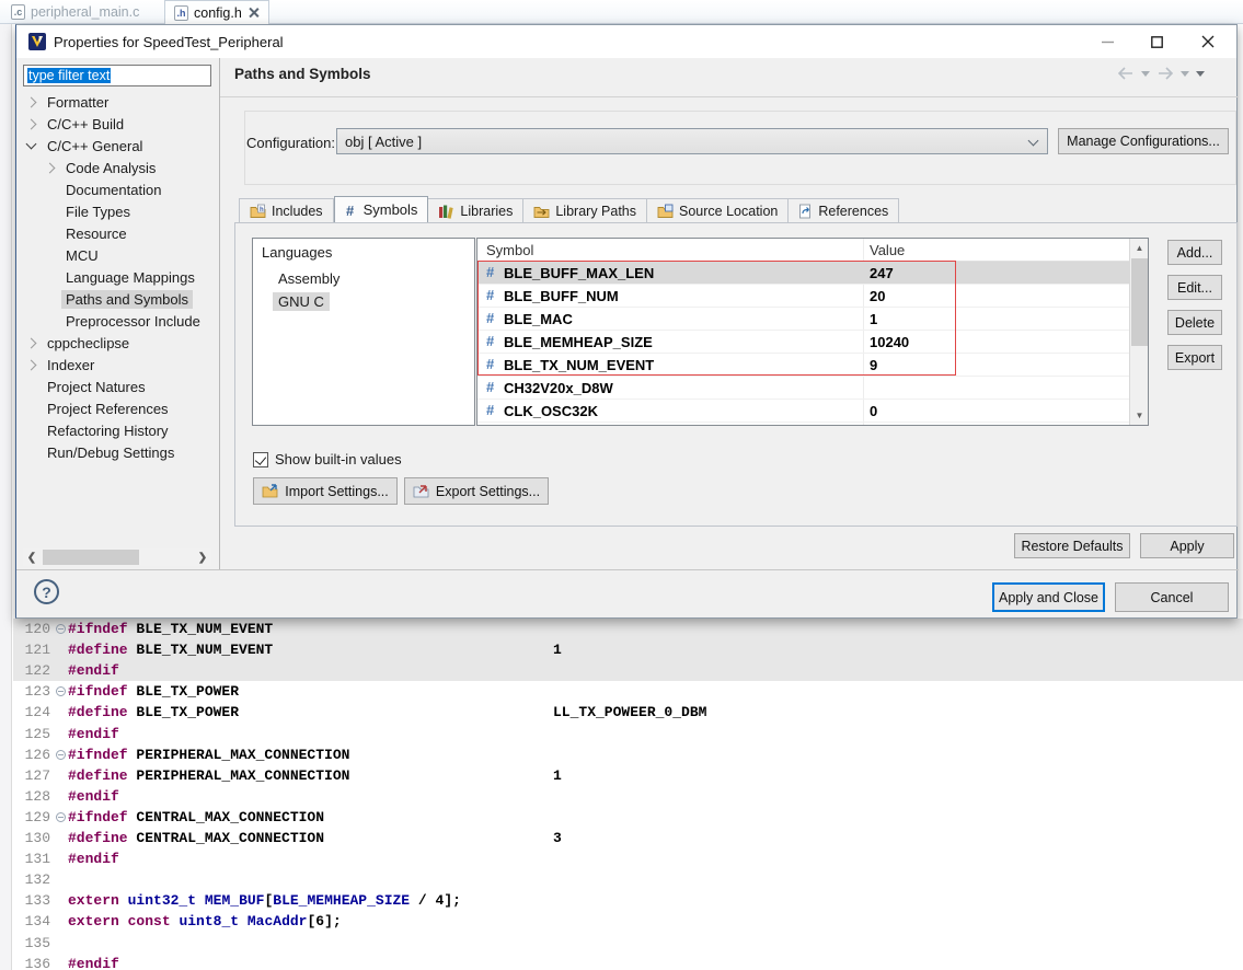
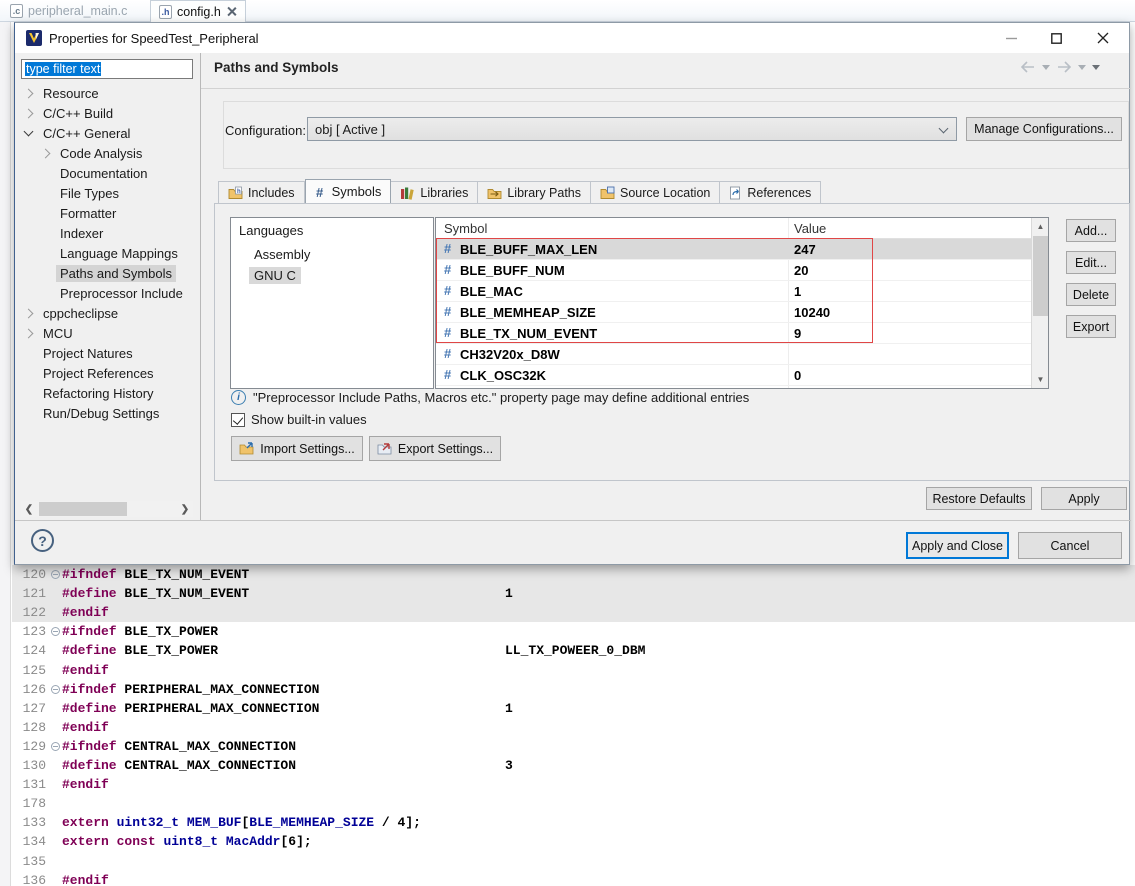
  120
  #ifndef BLE_TX_NUM_EVENT
  121
  #define BLE_TX_NUM_EVENT
  1
  122
  #endif
  123
  #ifndef BLE_TX_POWER
  124
  #define BLE_TX_POWER
  LL_TX_POWEER_0_DBM
  125
  #endif
  126
  #ifndef PERIPHERAL_MAX_CONNECTION
  127
  #define PERIPHERAL_MAX_CONNECTION
  1
  128
  #endif
  129
  #ifndef CENTRAL_MAX_CONNECTION
  130
  #define CENTRAL_MAX_CONNECTION
  3
  131
  #endif
- 132
+ 178
  133
  extern uint32_t MEM_BUF[BLE_MEMHEAP_SIZE / 4];
  134
  extern const uint8_t MacAddr[6];
  135
  136
  #endif
  .c
  peripheral_main.c
  .h
  config.h
  Properties for SpeedTest_Peripheral
  type filter text
- Formatter
+ Resource
  C/C++ Build
  C/C++ General
  Code Analysis
  Documentation
  File Types
- Resource
+ Formatter
- MCU
+ Indexer
  Language Mappings
  Paths and Symbols
  Preprocessor Include
  cppcheclipse
- Indexer
+ MCU
  Project Natures
  Project References
  Refactoring History
  Run/Debug Settings
  ❮
  ❯
  Paths and Symbols
  Configuration:
  obj [ Active ]
  Manage Configurations...
  Includes
  #
  Symbols
  Libraries
  Library Paths
  Source Location
  References
  Languages
  Assembly
  GNU C
  Symbol
  Value
  #
  BLE_BUFF_MAX_LEN
  247
  #
  BLE_BUFF_NUM
  20
  #
  BLE_MAC
  1
  #
  BLE_MEMHEAP_SIZE
  10240
  #
  BLE_TX_NUM_EVENT
  9
  #
  CH32V20x_D8W
  #
  CLK_OSC32K
  0
  ▲
  ▼
  Add...
  Edit...
  Delete
  Export
+ i
+ "Preprocessor Include Paths, Macros etc." property page may define additional entries
  Show built-in values
  Import Settings...
  Export Settings...
  Restore Defaults
  Apply
  ?
  Apply and Close
  Cancel
